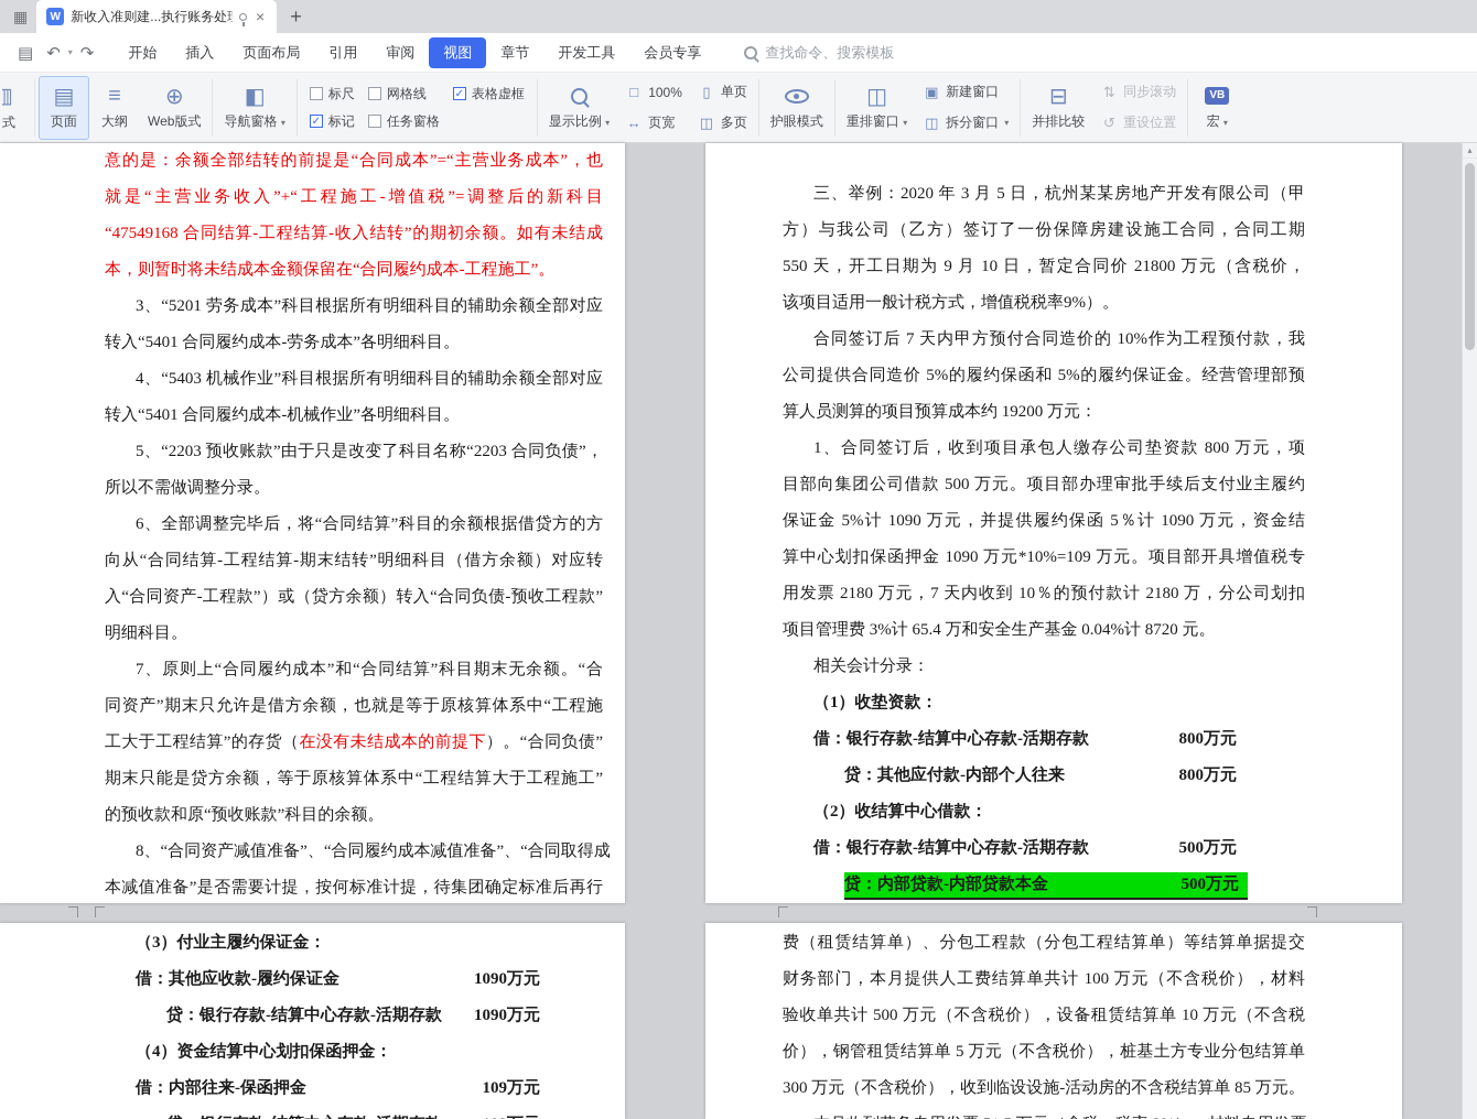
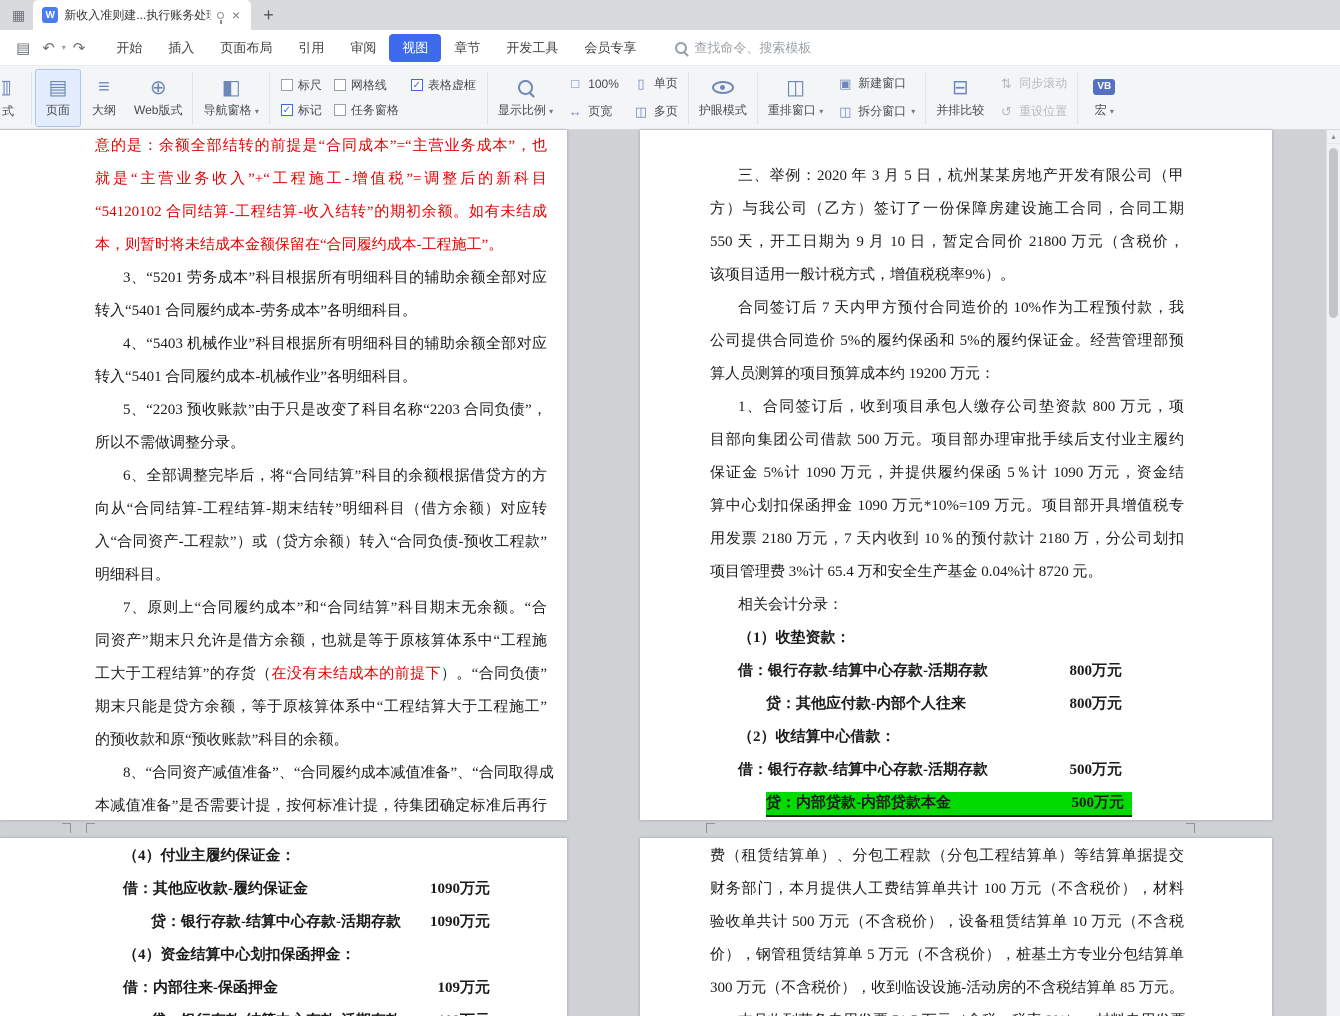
  ▦
  W
  新收入准则建...执行账务处
  ×
  +
  ▤
  ↶
  ▾
  ↷
  开始
  插入
  页面布局
  引用
  审阅
  视图
  章节
  开发工具
  会员专享
  查找命令、搜索模板
  ▥
  式
  ▤
  页面
  ≡
  大纲
  ⊕
  Web版式
  ◧
  导航窗格 ▾
  标尺
  网格线
  表格虚框
  标记
  任务窗格
  显示比例 ▾
  □
  100%
  ↔
  页宽
  ▯
  单页
  ◫
  多页
  护眼模式
  ◫
  重排窗口 ▾
  ▣
  新建窗口
  ◫
  拆分窗口
  ▾
  ⊟
  并排比较
  ⇅
  同步滚动
  ↺
  重设位置
  VB
  宏 ▾
  意的是：余额全部结转的前提是“合同成本”=“主营业务成本”，也
  就是“主营业务收入”+“工程施工-增值税”=调整后的新科目
- “47549168 合同结算-工程结算-收入结转”的期初余额。如有未结成
+ “54120102 合同结算-工程结算-收入结转”的期初余额。如有未结成
  本，则暂时将未结成本金额保留在“合同履约成本-工程施工”。
  3、“5201 劳务成本”科目根据所有明细科目的辅助余额全部对应
  转入“5401 合同履约成本-劳务成本”各明细科目。
  4、“5403 机械作业”科目根据所有明细科目的辅助余额全部对应
  转入“5401 合同履约成本-机械作业”各明细科目。
  5、“2203 预收账款”由于只是改变了科目名称“2203 合同负债”，
  所以不需做调整分录。
  6、全部调整完毕后，将“合同结算”科目的余额根据借贷方的方
  向从“合同结算-工程结算-期末结转”明细科目（借方余额）对应转
  入“合同资产-工程款”）或（贷方余额）转入“合同负债-预收工程款”
  明细科目。
  7、原则上“合同履约成本”和“合同结算”科目期末无余额。“合
  同资产”期末只允许是借方余额，也就是等于原核算体系中“工程施
  工大于工程结算”的存货（在没有未结成本的前提下）。“合同负债”
  期末只能是贷方余额，等于原核算体系中“工程结算大于工程施工”
  的预收款和原“预收账款”科目的余额。
  8、“合同资产减值准备”、“合同履约成本减值准备”、“合同取得成
  本减值准备”是否需要计提，按何标准计提，待集团确定标准后再行
  三、举例：2020 年 3 月 5 日，杭州某某房地产开发有限公司（甲
  方）与我公司（乙方）签订了一份保障房建设施工合同，合同工期
  550 天，开工日期为 9 月 10 日，暂定合同价 21800 万元（含税价，
  该项目适用一般计税方式，增值税税率9%）。
  合同签订后 7 天内甲方预付合同造价的 10%作为工程预付款，我
  公司提供合同造价 5%的履约保函和 5%的履约保证金。经营管理部预
  算人员测算的项目预算成本约 19200 万元：
  1、合同签订后，收到项目承包人缴存公司垫资款 800 万元，项
  目部向集团公司借款 500 万元。项目部办理审批手续后支付业主履约
  保证金 5%计 1090 万元，并提供履约保函 5％计 1090 万元，资金结
  算中心划扣保函押金 1090 万元*10%=109 万元。项目部开具增值税专
  用发票 2180 万元，7 天内收到 10％的预付款计 2180 万，分公司划扣
  项目管理费 3%计 65.4 万和安全生产基金 0.04%计 8720 元。
  相关会计分录：
  （1）收垫资款：
  借：银行存款-结算中心存款-活期存款
  800万元
  贷：其他应付款-内部个人往来
  800万元
  （2）收结算中心借款：
  借：银行存款-结算中心存款-活期存款
  500万元
  贷：内部贷款-内部贷款本金
  500万元
- （3）付业主履约保证金：
+ （4）付业主履约保证金：
  借：其他应收款-履约保证金
  1090万元
  贷：银行存款-结算中心存款-活期存款
  1090万元
  （4）资金结算中心划扣保函押金：
  借：内部往来-保函押金
  109万元
  费（租赁结算单）、分包工程款（分包工程结算单）等结算单据提交
  财务部门，本月提供人工费结算单共计 100 万元（不含税价），材料
  验收单共计 500 万元（不含税价），设备租赁结算单 10 万元（不含税
  价），钢管租赁结算单 5 万元（不含税价），桩基土方专业分包结算单
  300 万元（不含税价），收到临设设施-活动房的不含税结算单 85 万元。
  ▴
